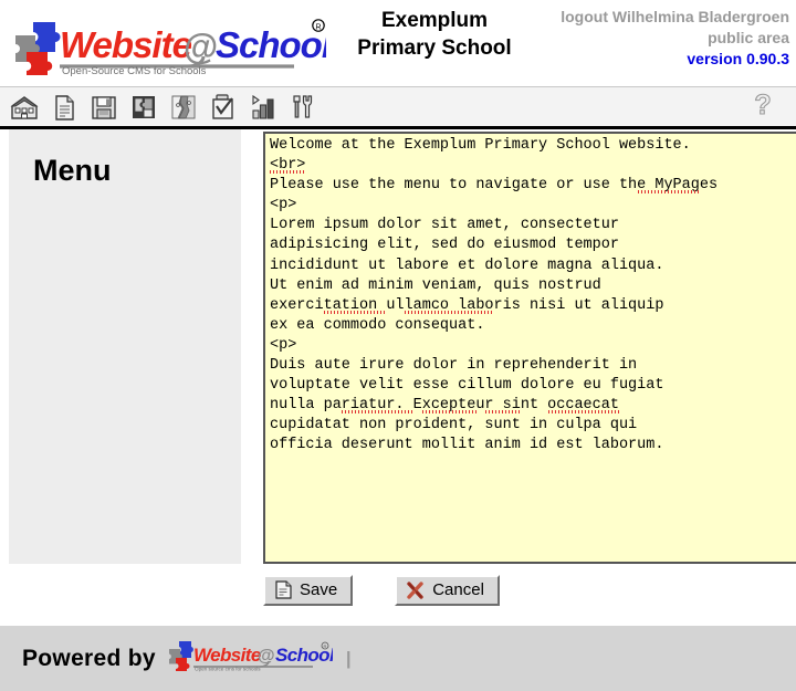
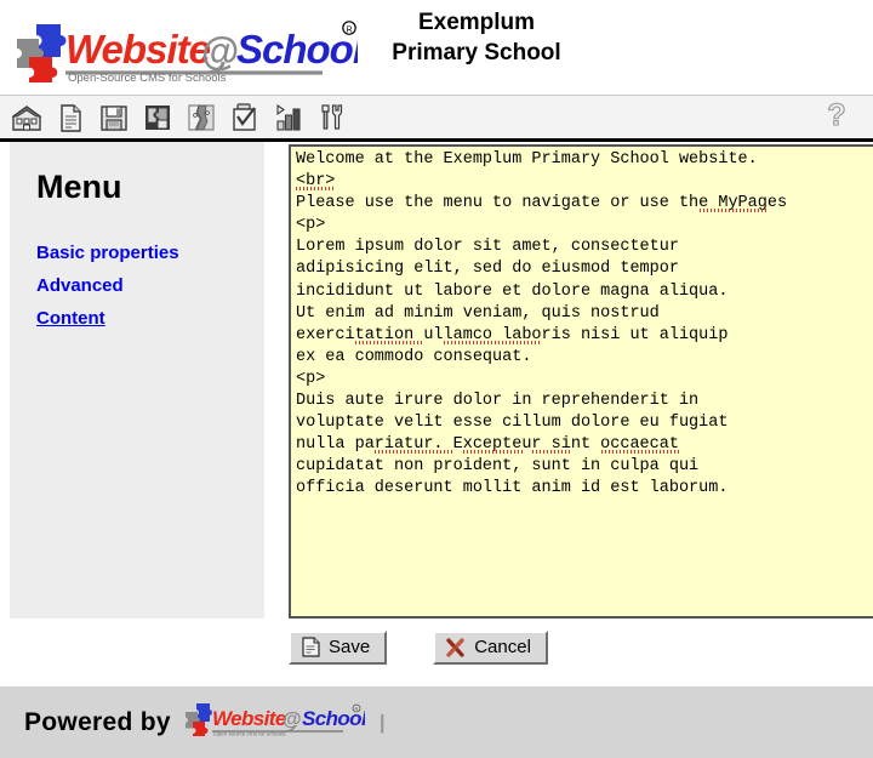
  Website
  @
  School
  Open-Source CMS for Schools
  Exemplum
  Primary School
- logout Wilhelmina Bladergroen
- public area
- version 0.90.3
  ?
  Menu
+ Basic properties
+ Advanced
+ Content
  Welcome at the Exemplum Primary School website.
  <br>
  Please use the menu to navigate or use the MyPages
  <p>
  Lorem ipsum dolor sit amet, consectetur
  adipisicing elit, sed do eiusmod tempor
  incididunt ut labore et dolore magna aliqua.
  Ut enim ad minim veniam, quis nostrud
  exercitation ullamco laboris nisi ut aliquip
  ex ea commodo consequat.
  <p>
  Duis aute irure dolor in reprehenderit in
  voluptate velit esse cillum dolore eu fugiat
  nulla pariatur. Excepteur sint occaecat
  cupidatat non proident, sunt in culpa qui
  officia deserunt mollit anim id est laborum.
  Save
  Cancel
  Powered by
  Website
  @
  School
  |
